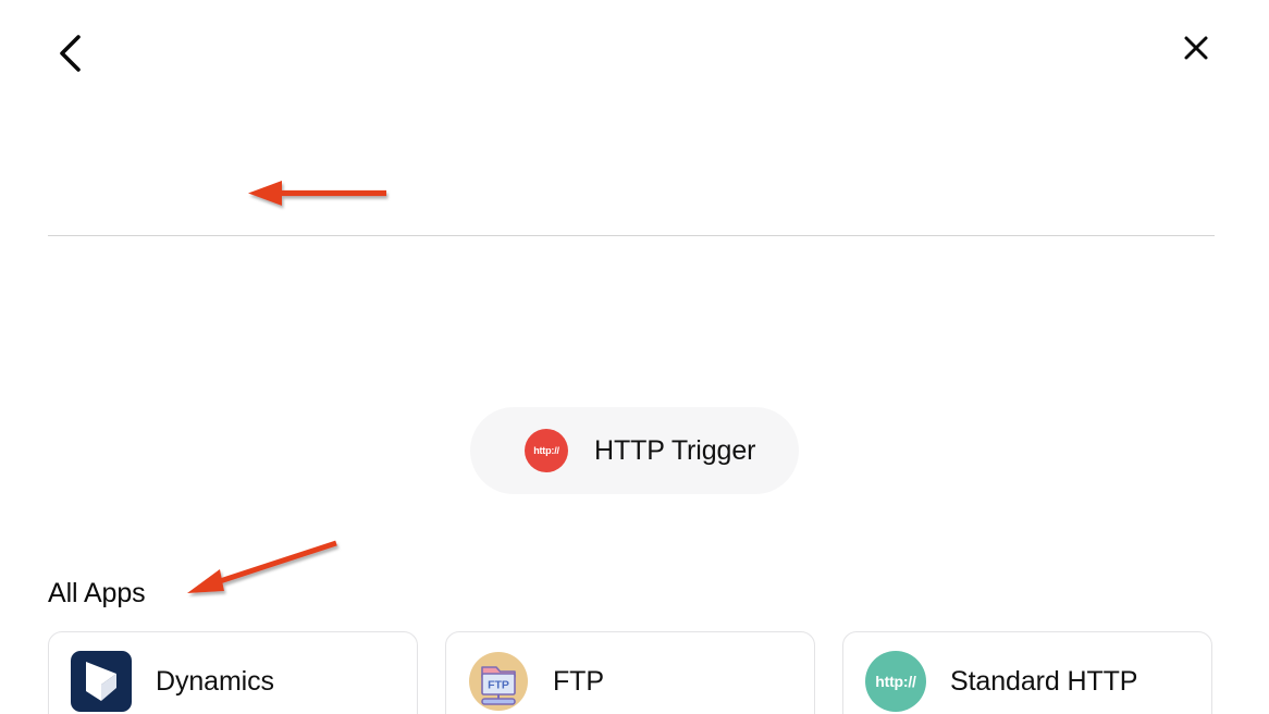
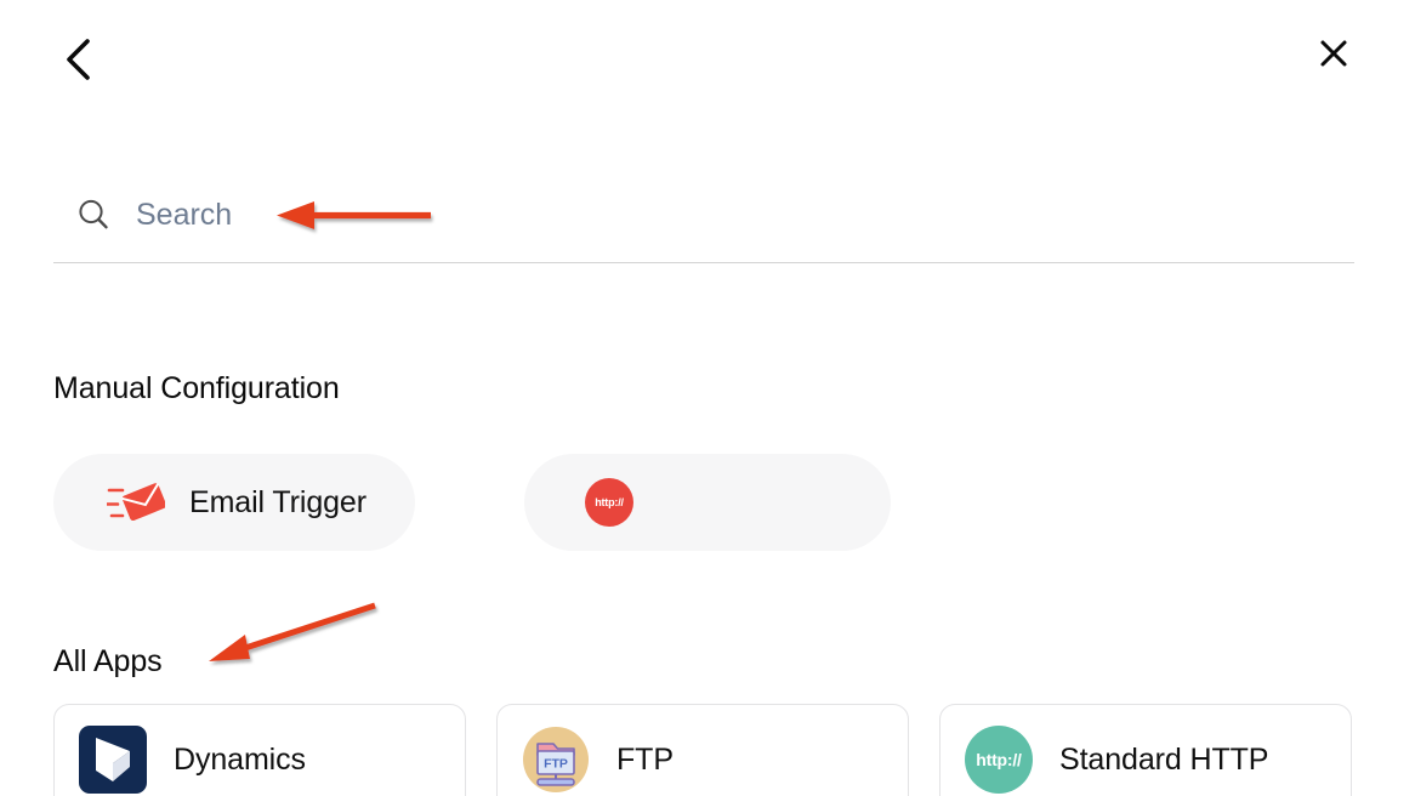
+ Search
+ Manual Configuration
+ Email Trigger
  http://
- HTTP Trigger
  All Apps
  Dynamics
  FTP
  FTP
  http://
  Standard HTTP
